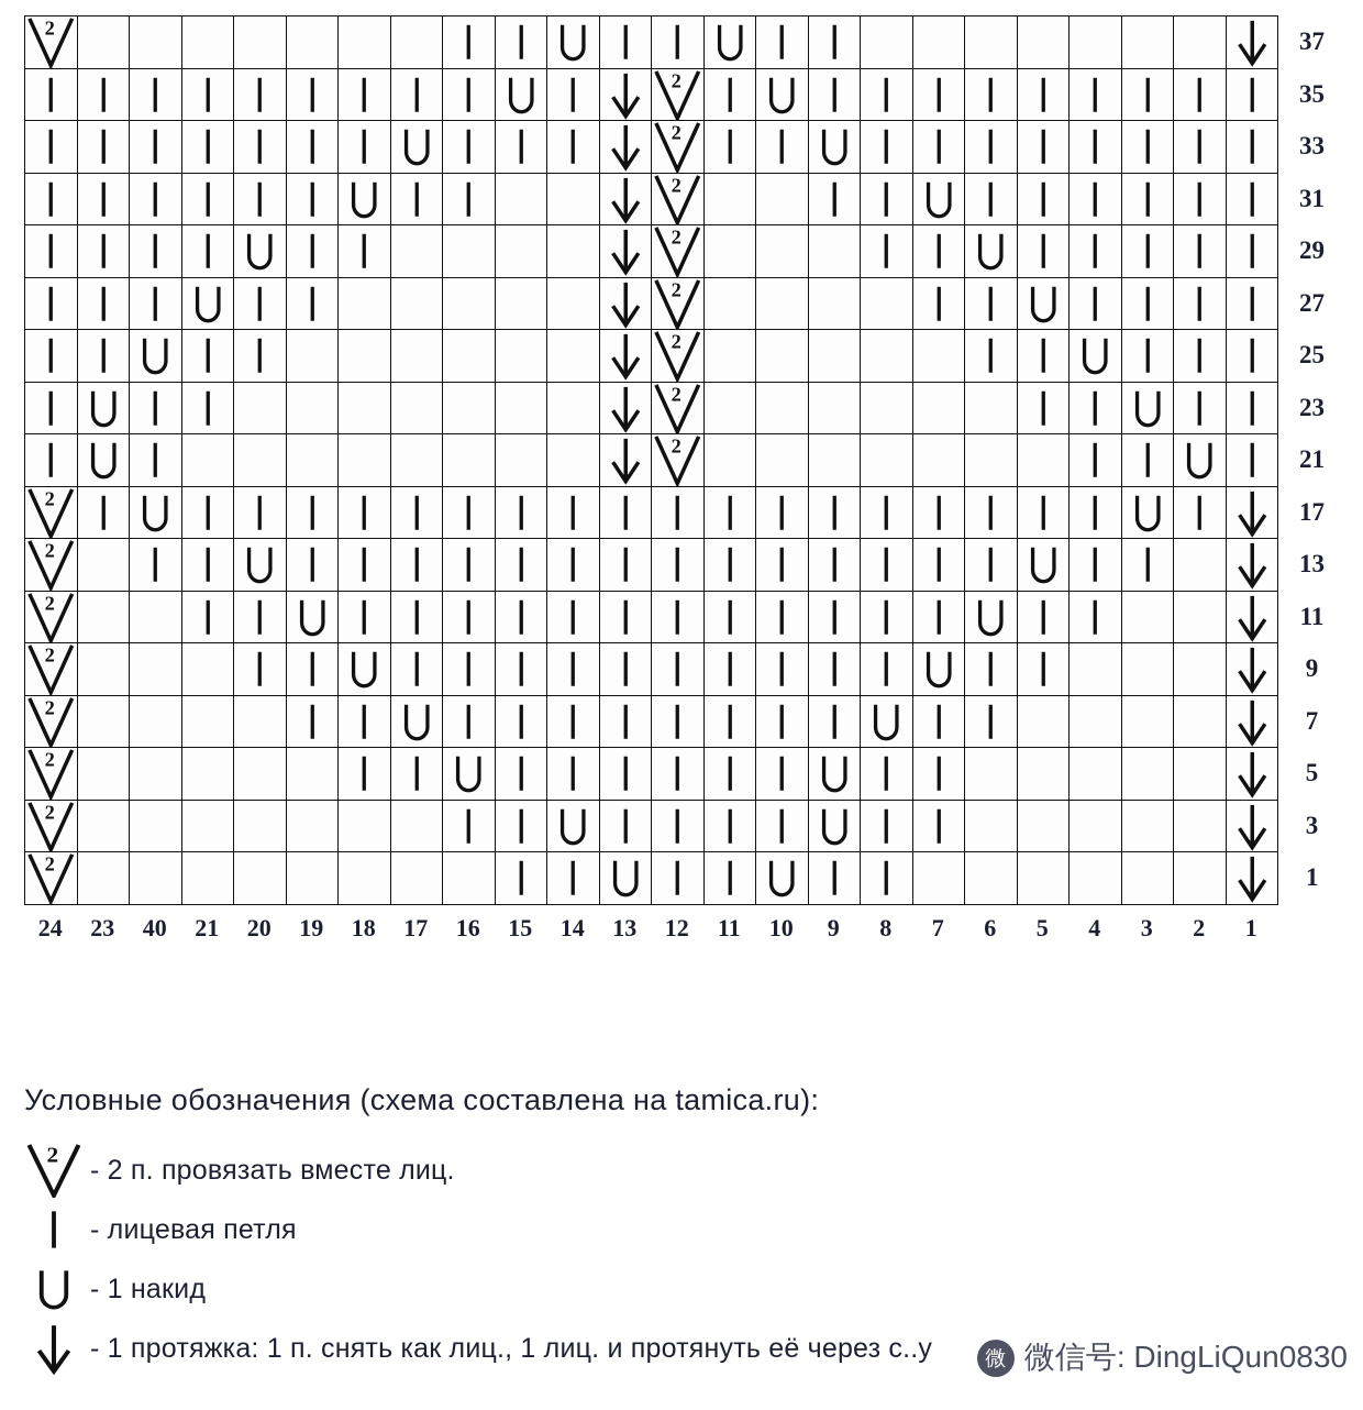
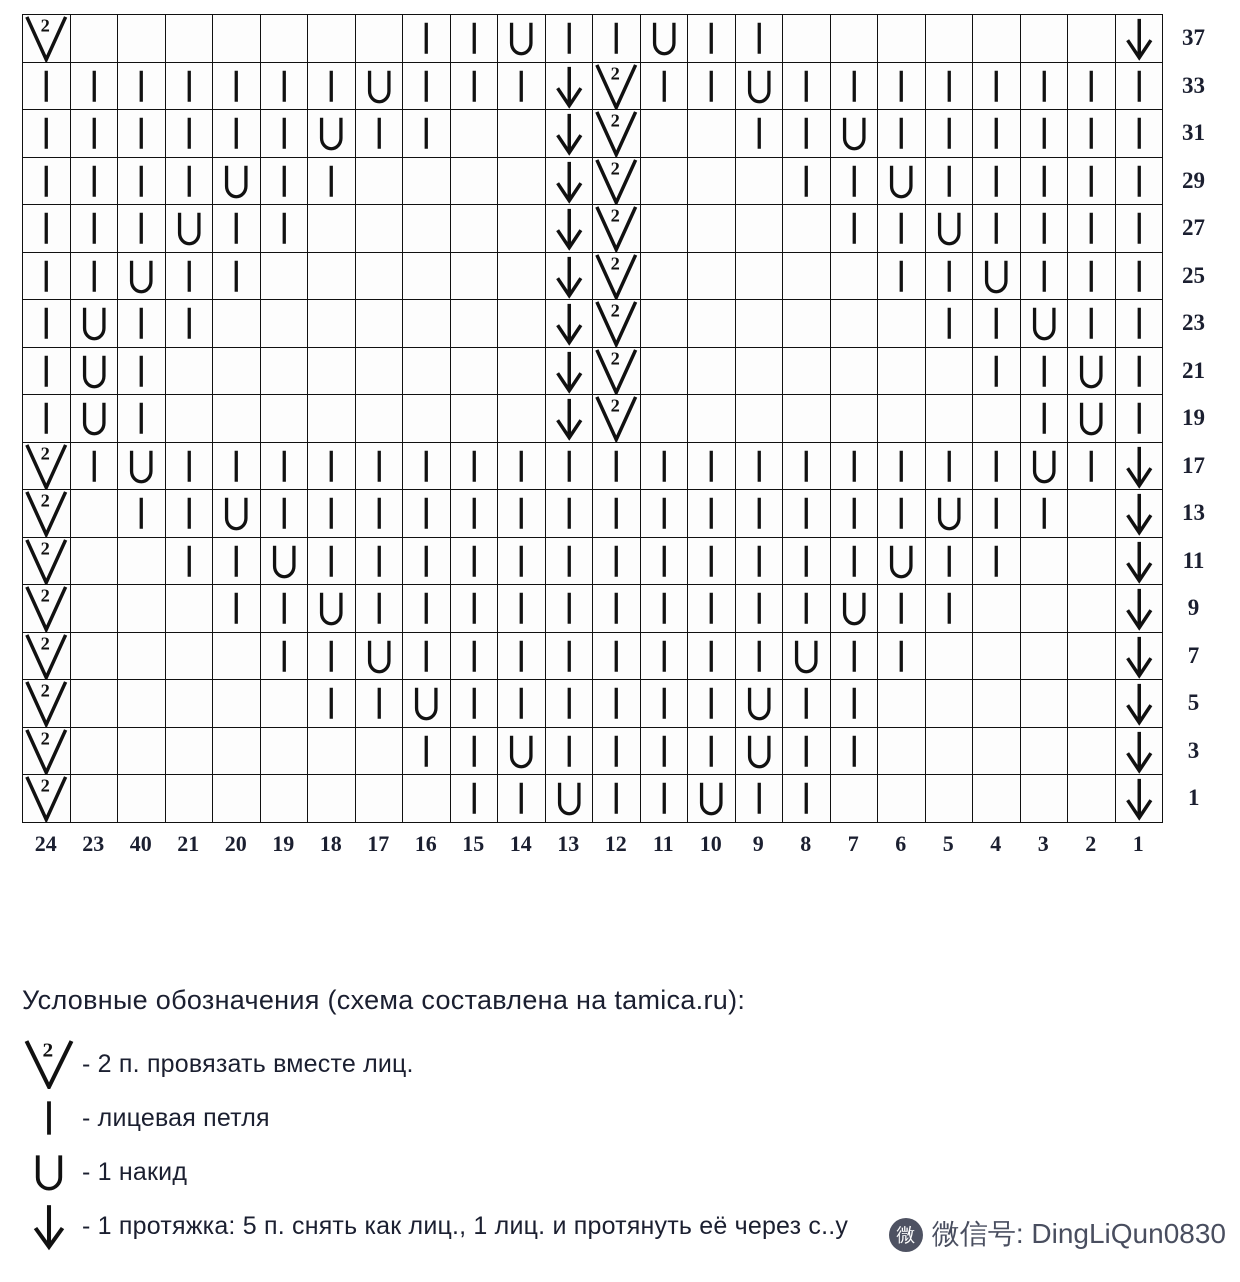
  2																								37
- 												2												35
  												2												33
  												2												31
  												2												29
  												2												27
  												2												25
  												2												23
  												2												21
+ 												2												19
  2																								17
  2																								13
  2																								11
  2																								9
  2																								7
  2																								5
  2																								3
  2																								1
  24	23	40	21	20	19	18	17	16	15	14	13	12	11	10	9	8	7	6	5	4	3	2	1
  Условные обозначения (схема составлена на tamica.ru):
  2
  - 2 п. провязать вместе лиц.
  - лицевая петля
  - 1 накид
- - 1 протяжка: 1 п. снять как лиц., 1 лиц. и протянуть её через с..у
+ - 1 протяжка: 5 п. снять как лиц., 1 лиц. и протянуть её через с..у
  微
  微信号: DingLiQun0830
